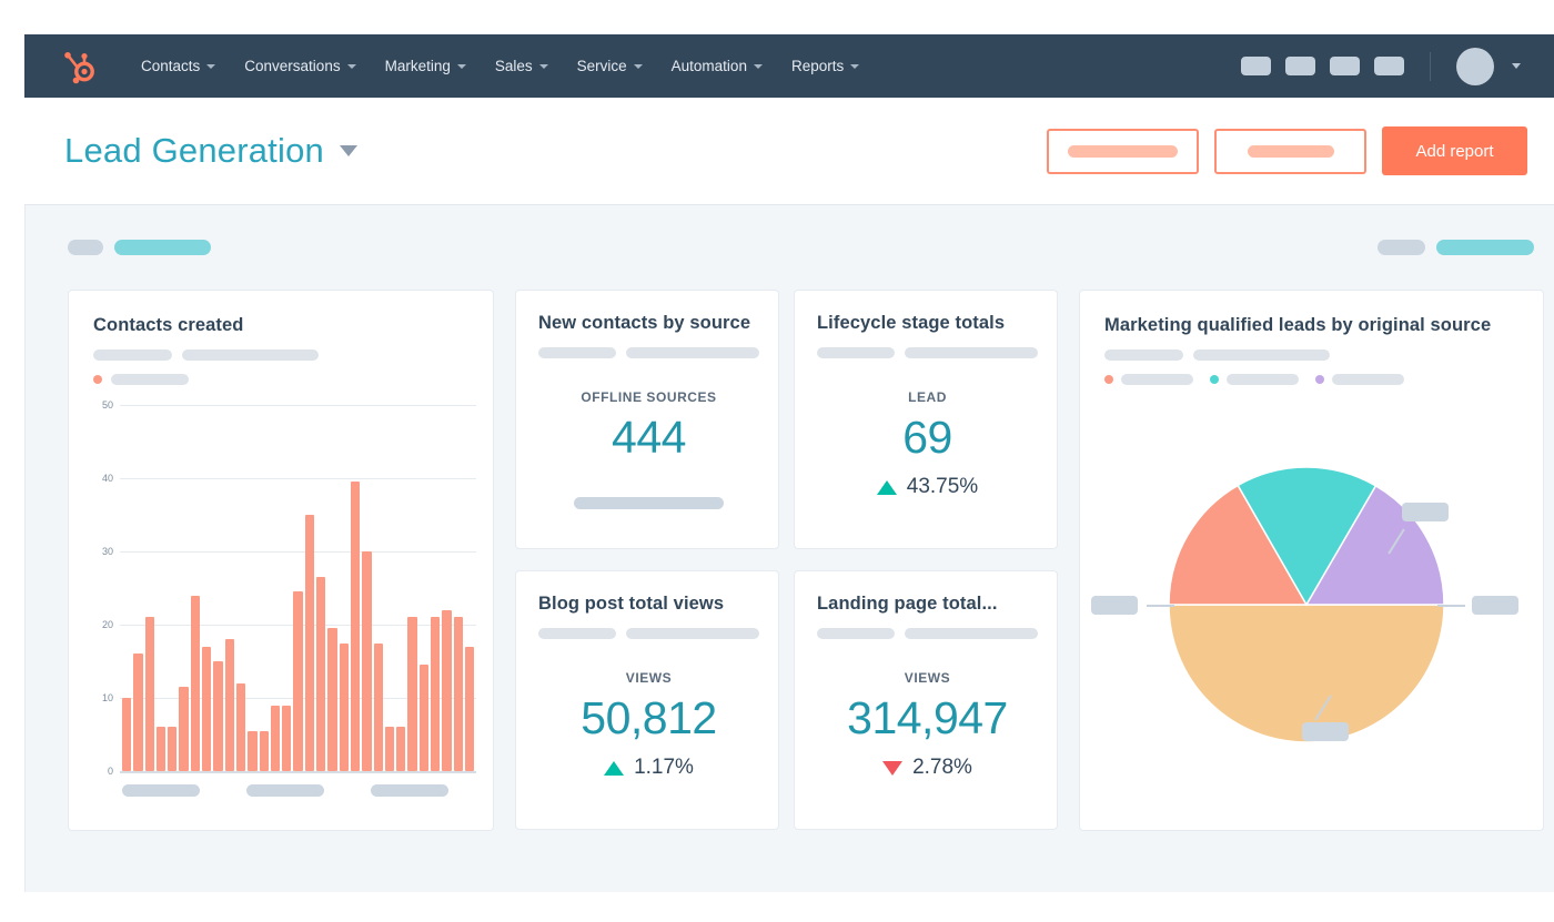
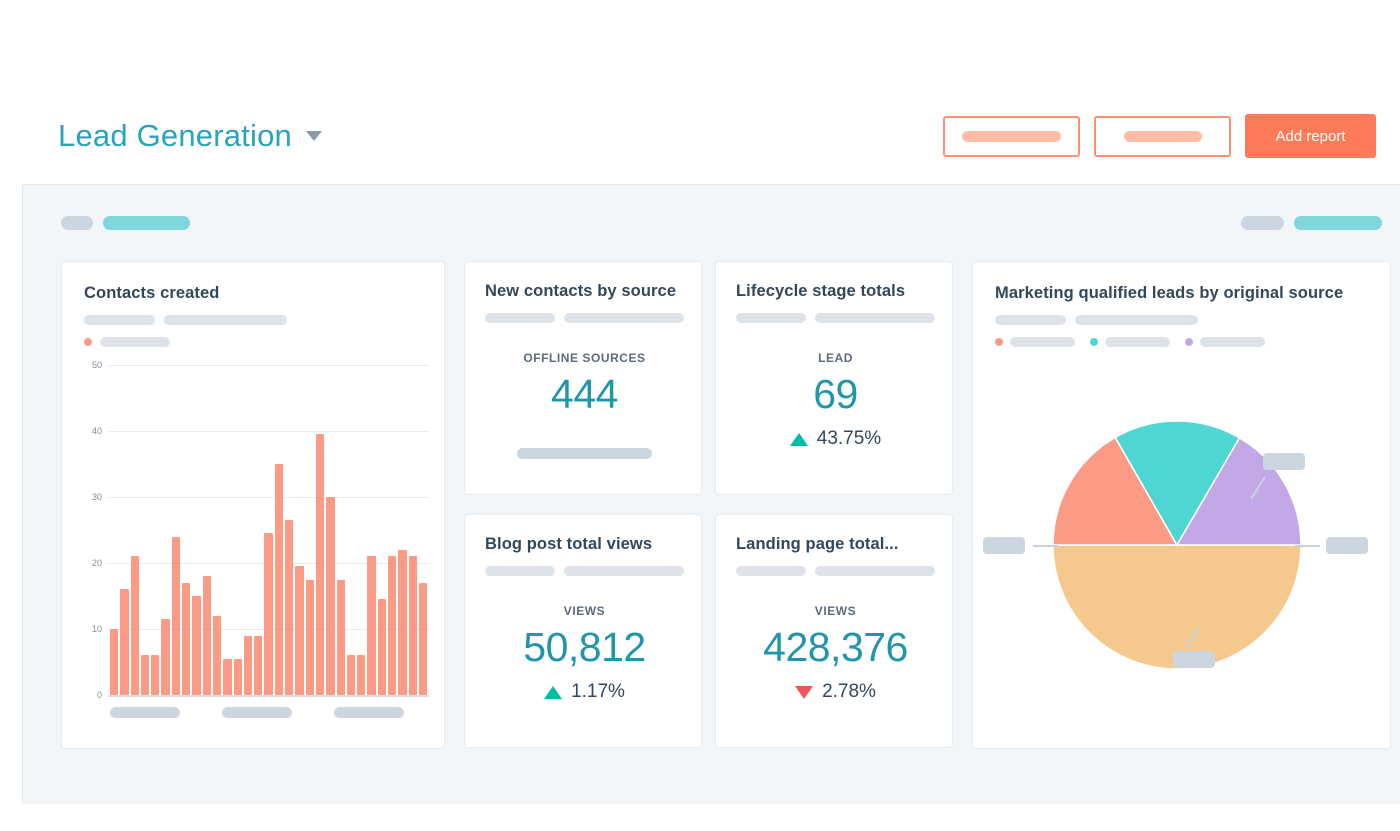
- Contacts
- Conversations
- Marketing
- Sales
- Service
- Automation
- Reports
  Lead Generation
  Add report
  Contacts created
  0
  10
  20
  30
  40
  50
  New contacts by source
  OFFLINE SOURCES
  444
  Lifecycle stage totals
  LEAD
  69
  43.75%
  Blog post total views
  VIEWS
  50,812
  1.17%
  Landing page total...
  VIEWS
- 314,947
+ 428,376
  2.78%
  Marketing qualified leads by original source
